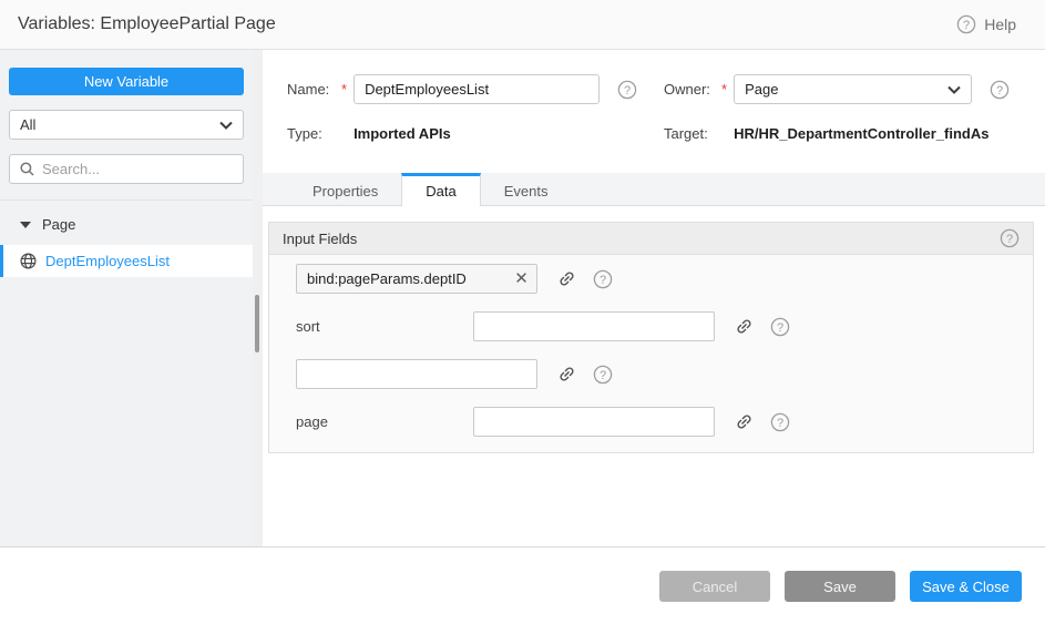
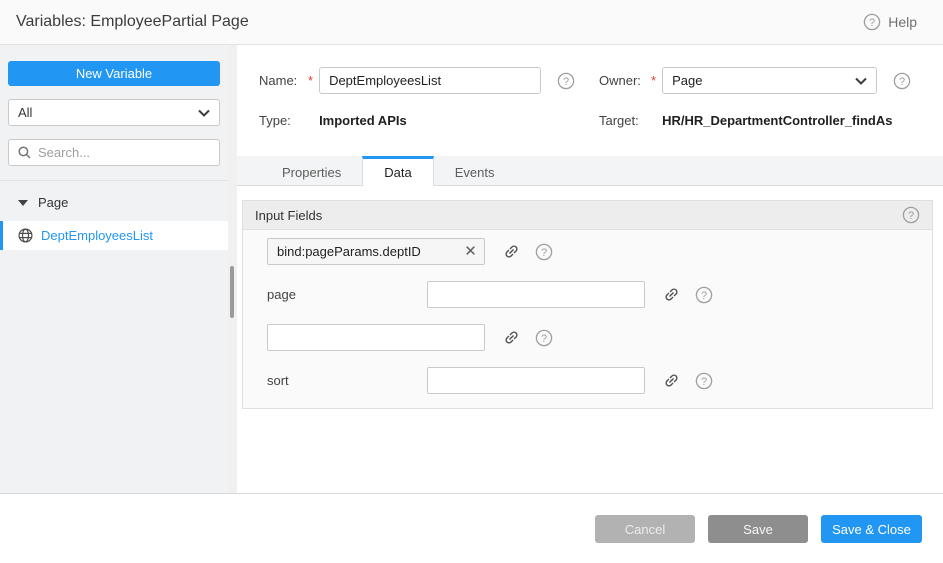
  Variables: EmployeePartial Page
  ?
  Help
  New Variable
  All
  Search...
  Page
  DeptEmployeesList
  Name:
  *
  DeptEmployeesList
  ?
  Owner:
  *
  Page
  ?
  Type:
  Imported APIs
  Target:
  HR/HR_DepartmentController_findAs
  Properties
  Data
  Events
  Input Fields
  ?
  bind:pageParams.deptID
  ✕
  ?
- sort
+ page
  ?
  ?
- page
+ sort
  ?
  Cancel
  Save
  Save & Close
